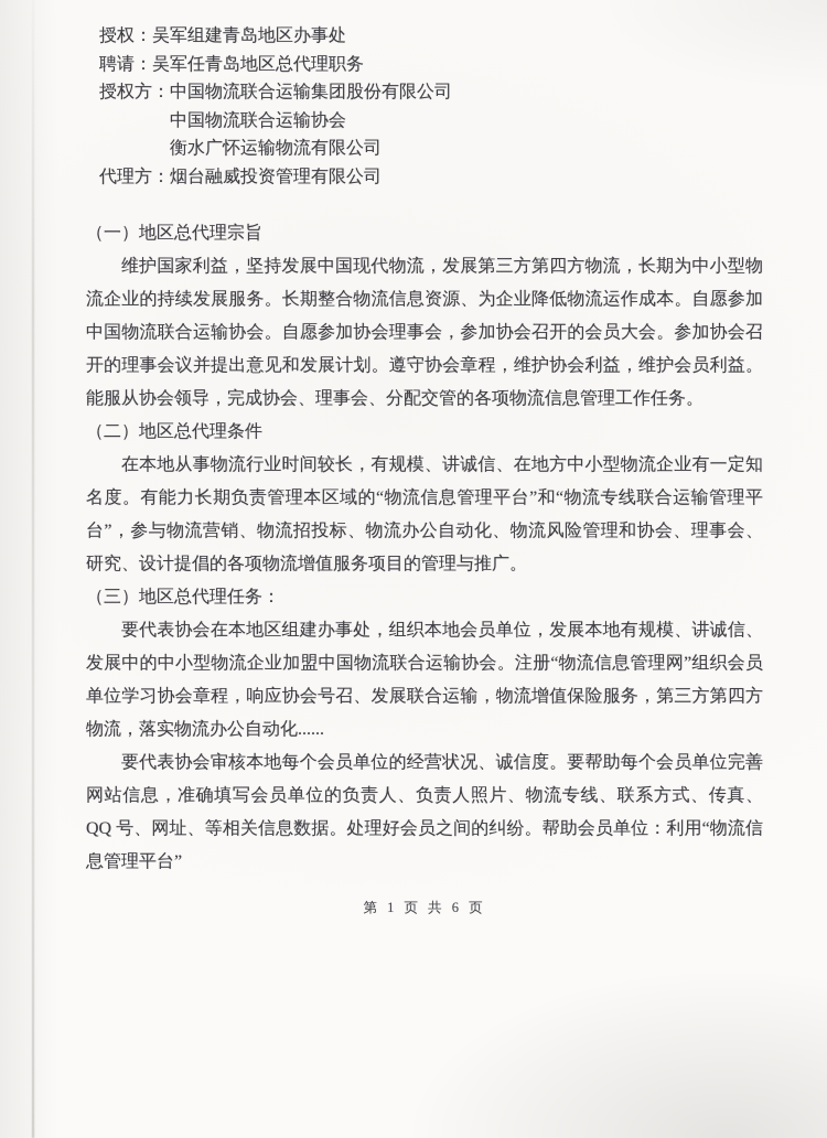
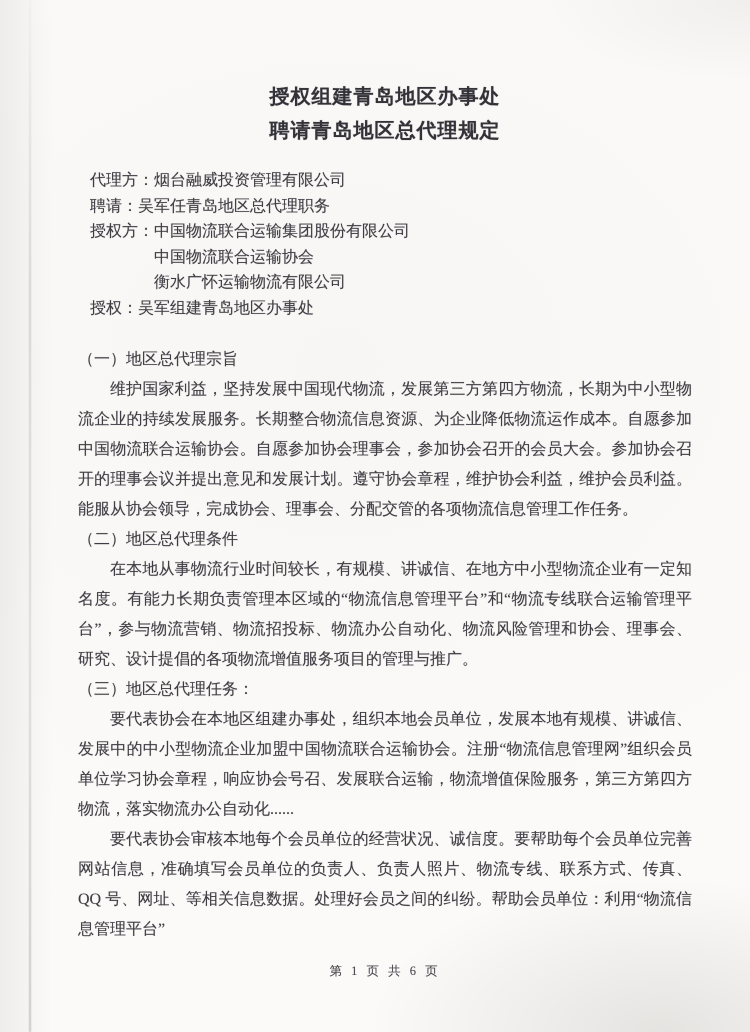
+ 授权组建青岛地区办事处
+ 聘请青岛地区总代理规定
- 授权：吴军组建青岛地区办事处
+ 代理方：烟台融威投资管理有限公司
  聘请：吴军任青岛地区总代理职务
  授权方：中国物流联合运输集团股份有限公司
  中国物流联合运输协会
  衡水广怀运输物流有限公司
- 代理方：烟台融威投资管理有限公司
+ 授权：吴军组建青岛地区办事处
  （一）地区总代理宗旨
  维护国家利益，坚持发展中国现代物流，发展第三方第四方物流，长期为中小型物流企业的持续发展服务。长期整合物流信息资源、为企业降低物流运作成本。自愿参加中国物流联合运输协会。自愿参加协会理事会，参加协会召开的会员大会。参加协会召开的理事会议并提出意见和发展计划。遵守协会章程，维护协会利益，维护会员利益。能服从协会领导，完成协会、理事会、分配交管的各项物流信息管理工作任务。
  （二）地区总代理条件
  在本地从事物流行业时间较长，有规模、讲诚信、在地方中小型物流企业有一定知名度。有能力长期负责管理本区域的“物流信息管理平台”和“物流专线联合运输管理平台”，参与物流营销、物流招投标、物流办公自动化、物流风险管理和协会、理事会、研究、设计提倡的各项物流增值服务项目的管理与推广。
  （三）地区总代理任务：
  要代表协会在本地区组建办事处，组织本地会员单位，发展本地有规模、讲诚信、发展中的中小型物流企业加盟中国物流联合运输协会。注册“物流信息管理网”组织会员单位学习协会章程，响应协会号召、发展联合运输，物流增值保险服务，第三方第四方物流，落实物流办公自动化......
  要代表协会审核本地每个会员单位的经营状况、诚信度。要帮助每个会员单位完善网站信息，准确填写会员单位的负责人、负责人照片、物流专线、联系方式、传真、QQ 号、网址、等相关信息数据。处理好会员之间的纠纷。帮助会员单位：利用“物流信息管理平台”
  第 1 页 共 6 页
